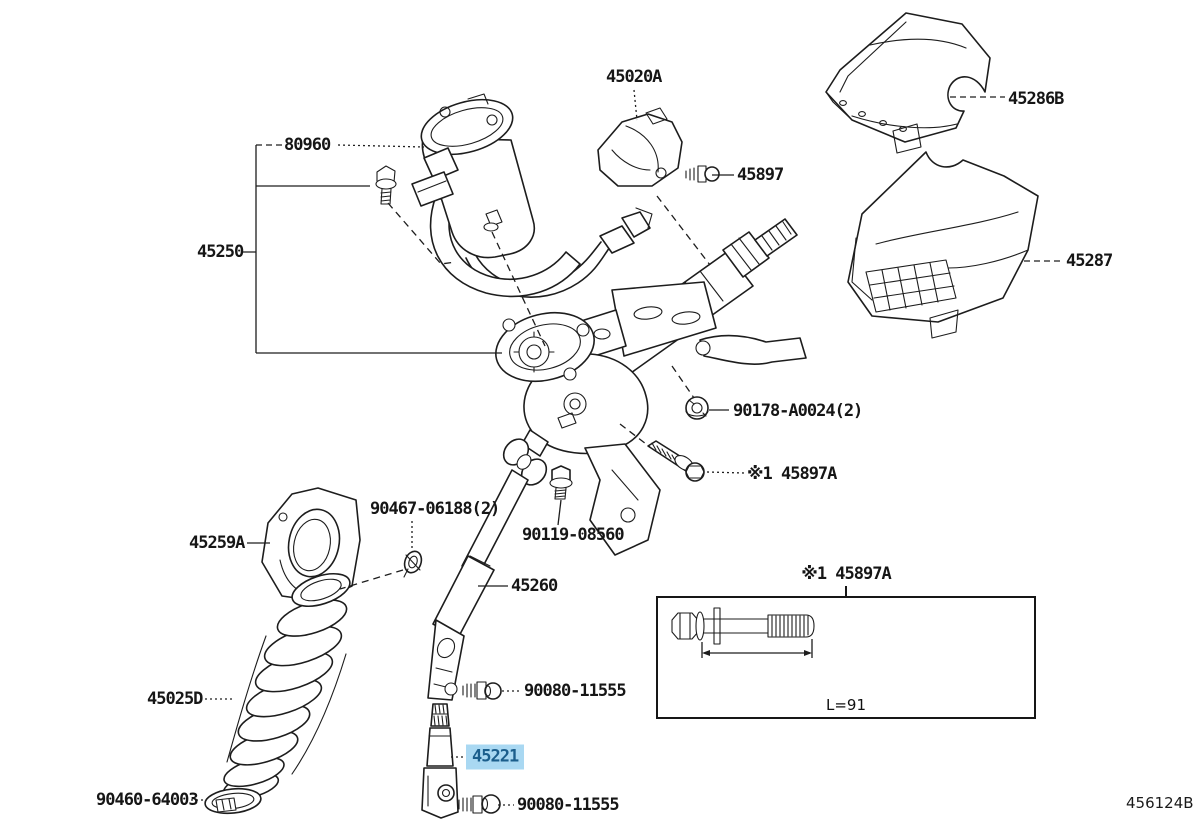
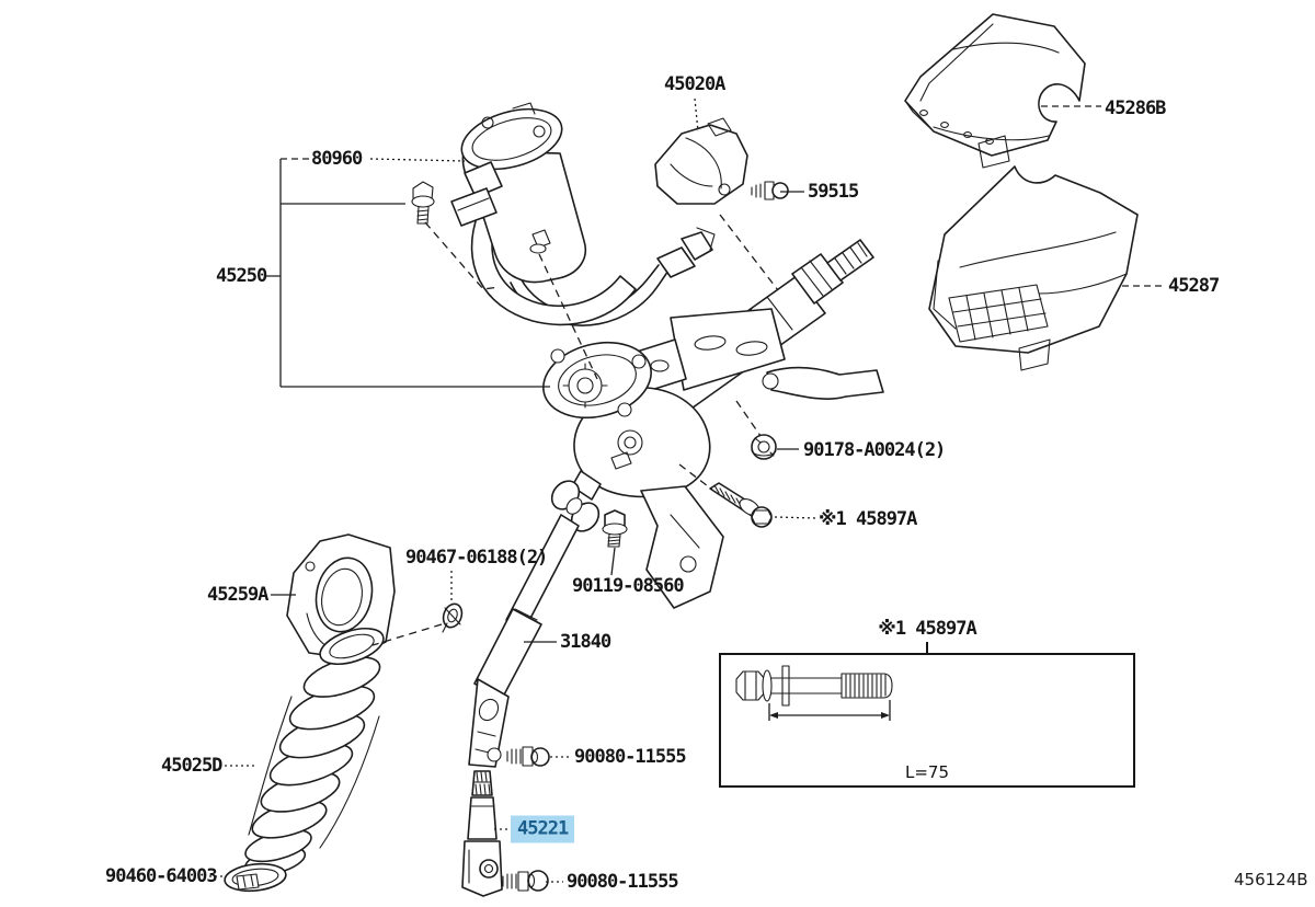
  45020A
- 45897
+ 59515
  45286B
  45287
  80960
  45250
  90178-A0024(2)
  ※1 45897A
  90467-06188(2)
  45259A
  90119-08560
- 45260
+ 31840
  45025D
  90080-11555
  45221
  90460-64003
  90080-11555
  456124B
  ※1 45897A
- L=91
+ L=75
